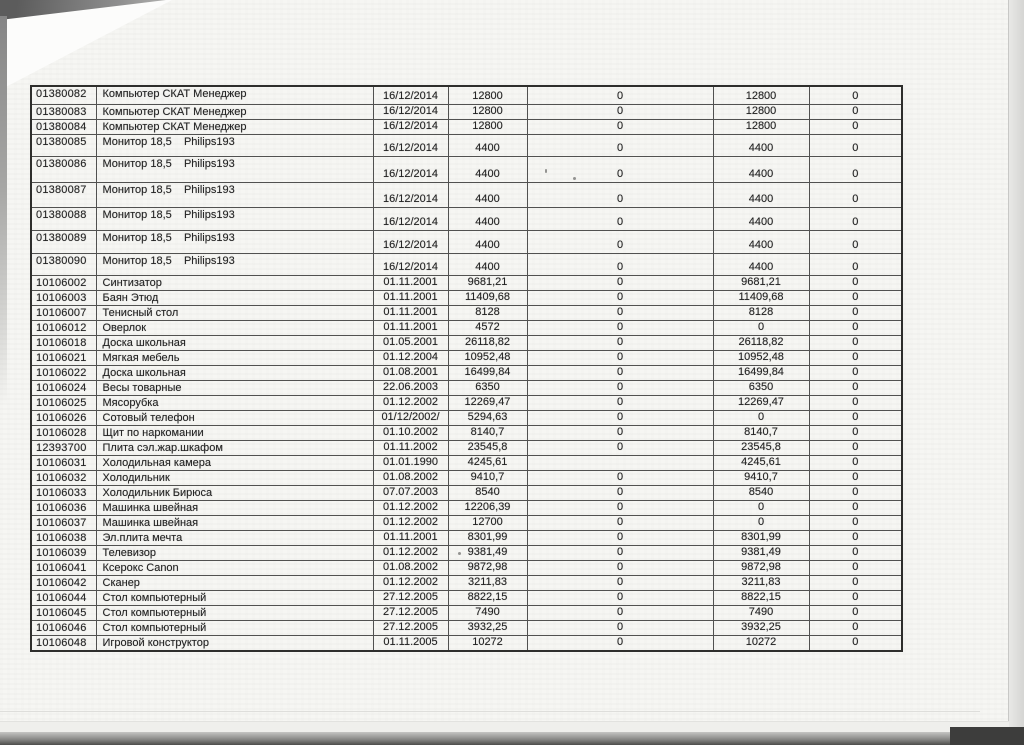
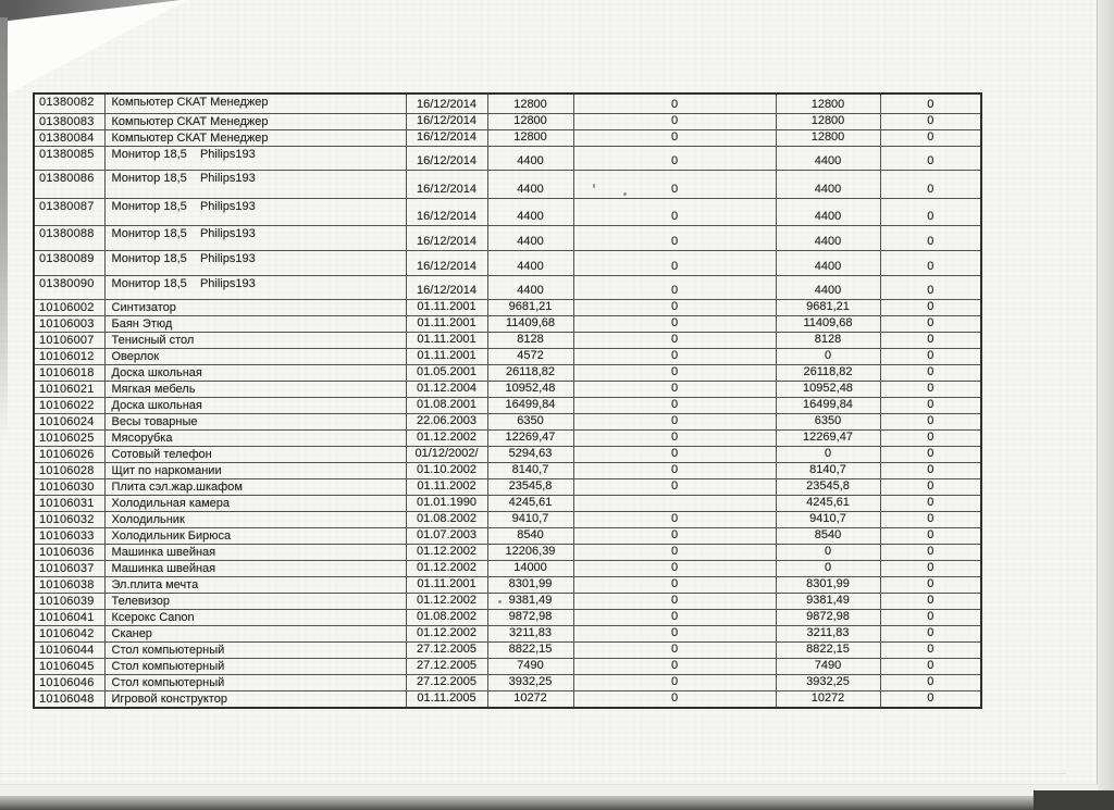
  01380082	Компьютер СКАТ Менеджер	16/12/2014	12800	0	12800	0
  01380083	Компьютер СКАТ Менеджер	16/12/2014	12800	0	12800	0
  01380084	Компьютер СКАТ Менеджер	16/12/2014	12800	0	12800	0
  01380085	Монитор 18,5 Philips193	16/12/2014	4400	0	4400	0
  01380086	Монитор 18,5 Philips193	16/12/2014	4400	0	4400	0
  01380087	Монитор 18,5 Philips193	16/12/2014	4400	0	4400	0
  01380088	Монитор 18,5 Philips193	16/12/2014	4400	0	4400	0
  01380089	Монитор 18,5 Philips193	16/12/2014	4400	0	4400	0
  01380090	Монитор 18,5 Philips193	16/12/2014	4400	0	4400	0
  10106002	Синтизатор	01.11.2001	9681,21	0	9681,21	0
  10106003	Баян Этюд	01.11.2001	11409,68	0	11409,68	0
  10106007	Тенисный стол	01.11.2001	8128	0	8128	0
  10106012	Оверлок	01.11.2001	4572	0	0	0
  10106018	Доска школьная	01.05.2001	26118,82	0	26118,82	0
  10106021	Мягкая мебель	01.12.2004	10952,48	0	10952,48	0
  10106022	Доска школьная	01.08.2001	16499,84	0	16499,84	0
  10106024	Весы товарные	22.06.2003	6350	0	6350	0
  10106025	Мясорубка	01.12.2002	12269,47	0	12269,47	0
  10106026	Сотовый телефон	01/12/2002/	5294,63	0	0	0
  10106028	Щит по наркомании	01.10.2002	8140,7	0	8140,7	0
- 12393700	Плита сэл.жар.шкафом	01.11.2002	23545,8	0	23545,8	0
+ 10106030	Плита сэл.жар.шкафом	01.11.2002	23545,8	0	23545,8	0
  10106031	Холодильная камера	01.01.1990	4245,61		4245,61	0
  10106032	Холодильник	01.08.2002	9410,7	0	9410,7	0
- 10106033	Холодильник Бирюса	07.07.2003	8540	0	8540	0
+ 10106033	Холодильник Бирюса	01.07.2003	8540	0	8540	0
  10106036	Машинка швейная	01.12.2002	12206,39	0	0	0
- 10106037	Машинка швейная	01.12.2002	12700	0	0	0
+ 10106037	Машинка швейная	01.12.2002	14000	0	0	0
  10106038	Эл.плита мечта	01.11.2001	8301,99	0	8301,99	0
  10106039	Телевизор	01.12.2002	9381,49	0	9381,49	0
  10106041	Ксерокс Canon	01.08.2002	9872,98	0	9872,98	0
  10106042	Сканер	01.12.2002	3211,83	0	3211,83	0
  10106044	Стол компьютерный	27.12.2005	8822,15	0	8822,15	0
  10106045	Стол компьютерный	27.12.2005	7490	0	7490	0
  10106046	Стол компьютерный	27.12.2005	3932,25	0	3932,25	0
  10106048	Игровой конструктор	01.11.2005	10272	0	10272	0
